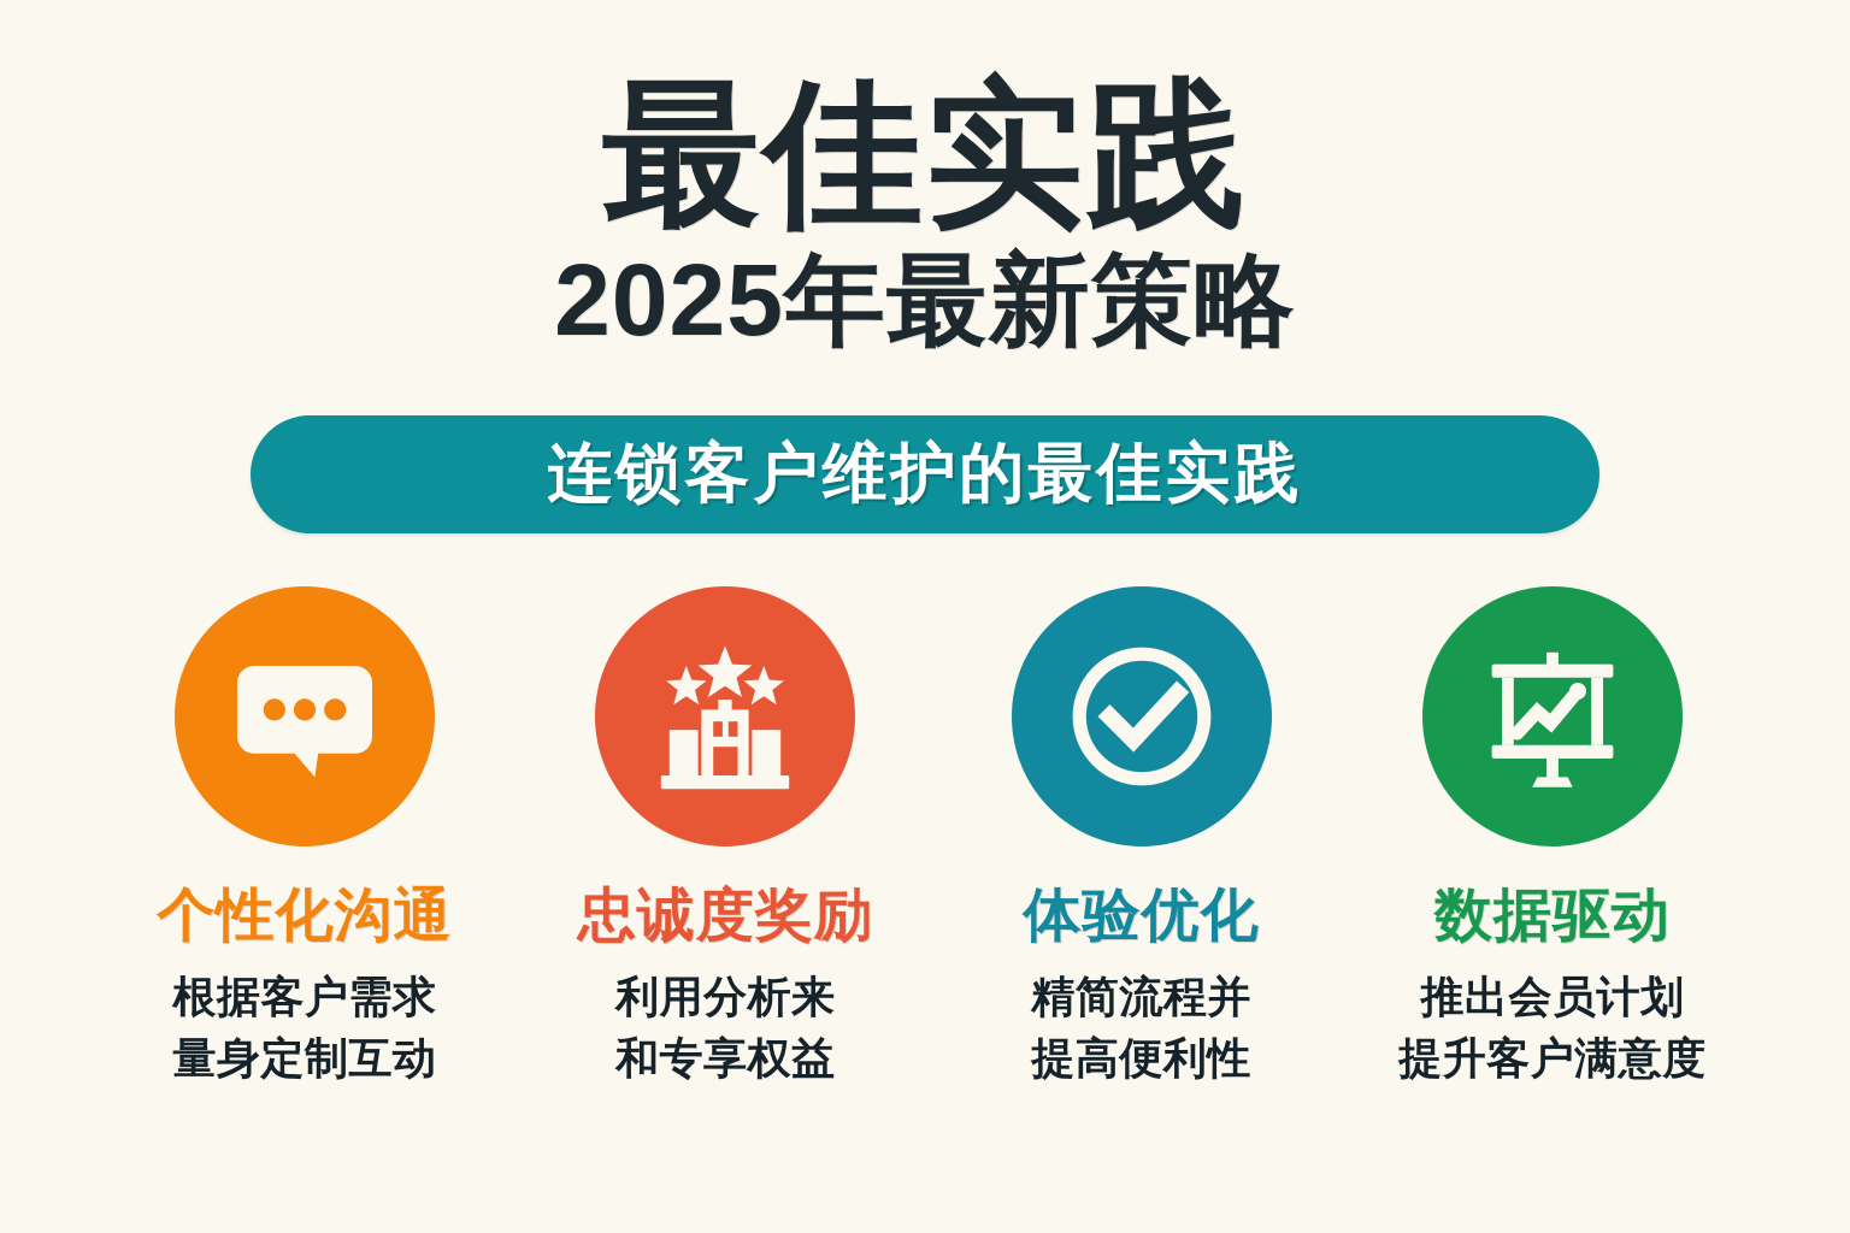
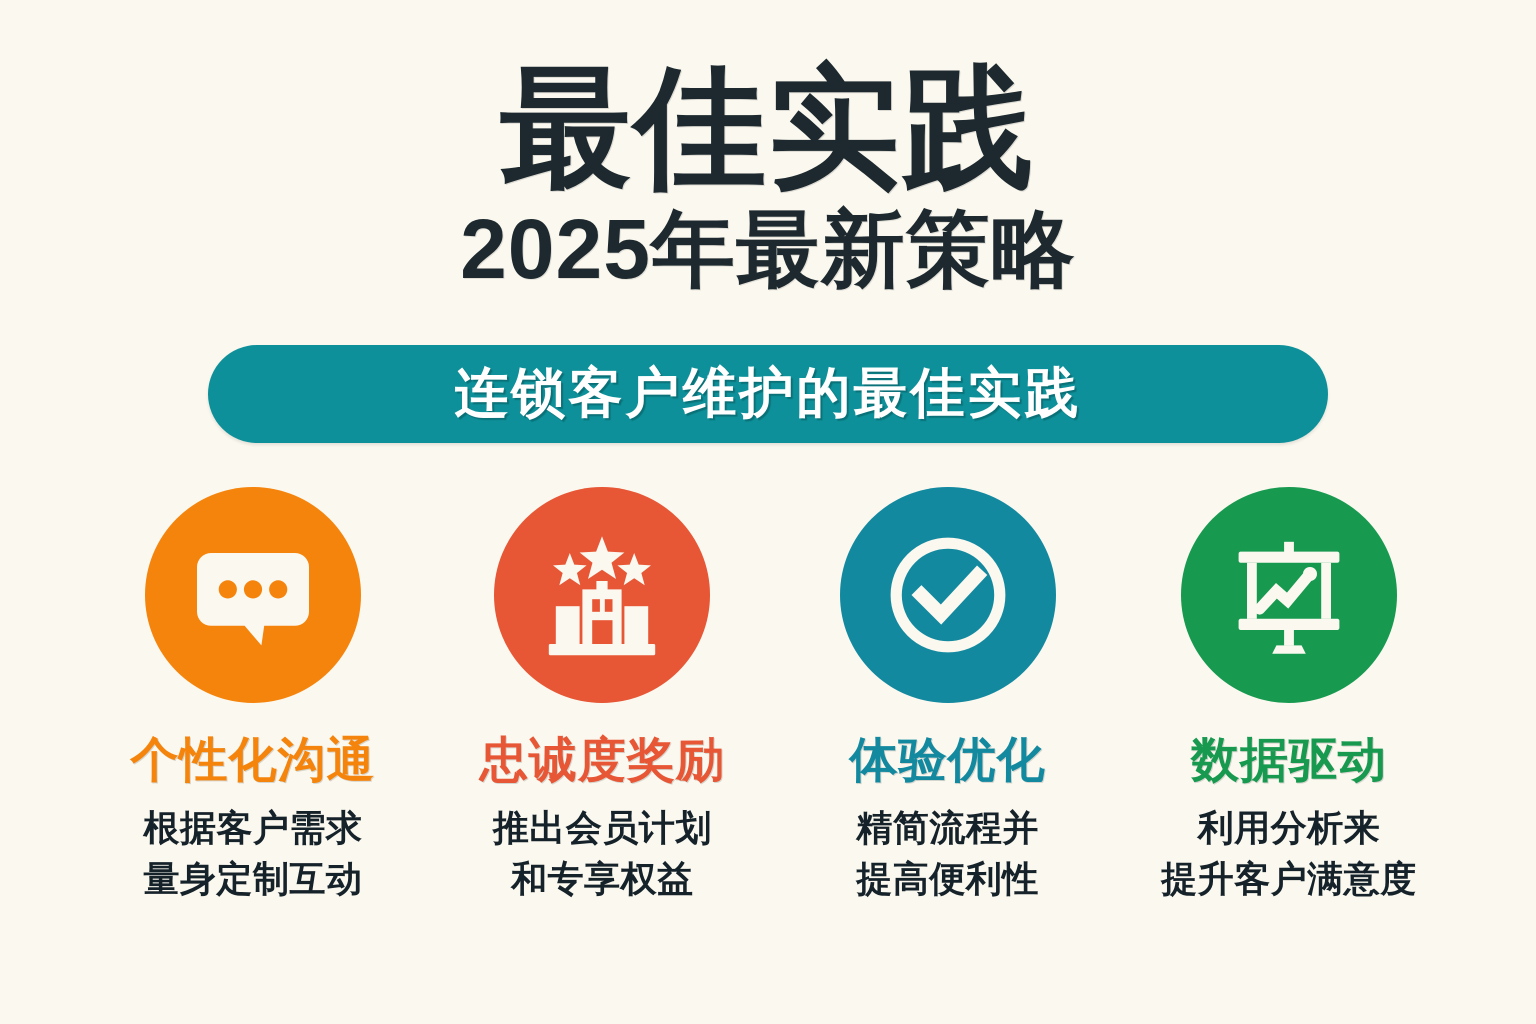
  最佳实践
  2025年最新策略
  连锁客户维护的最佳实践
  个性化沟通
  根据客户需求
  量身定制互动
  忠诚度奖励
- 利用分析来
+ 推出会员计划
  和专享权益
  体验优化
  精简流程并
  提高便利性
  数据驱动
- 推出会员计划
+ 利用分析来
  提升客户满意度
